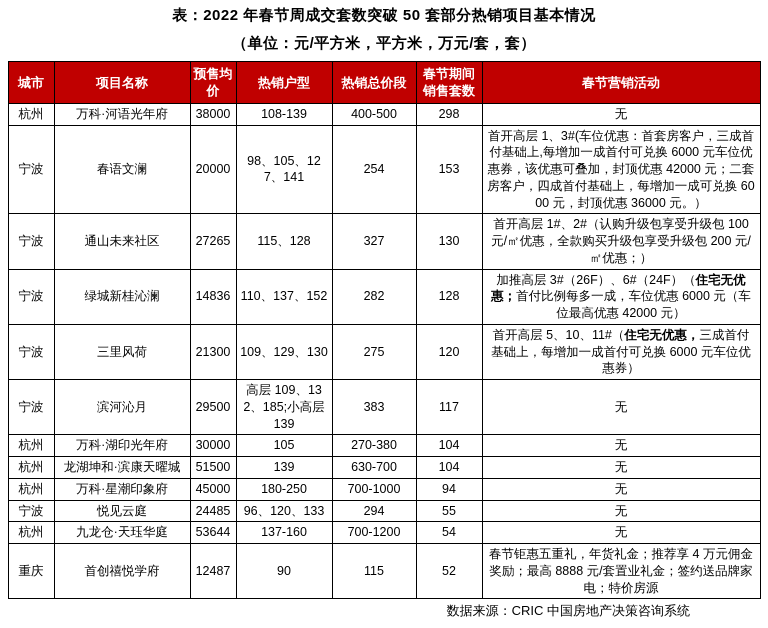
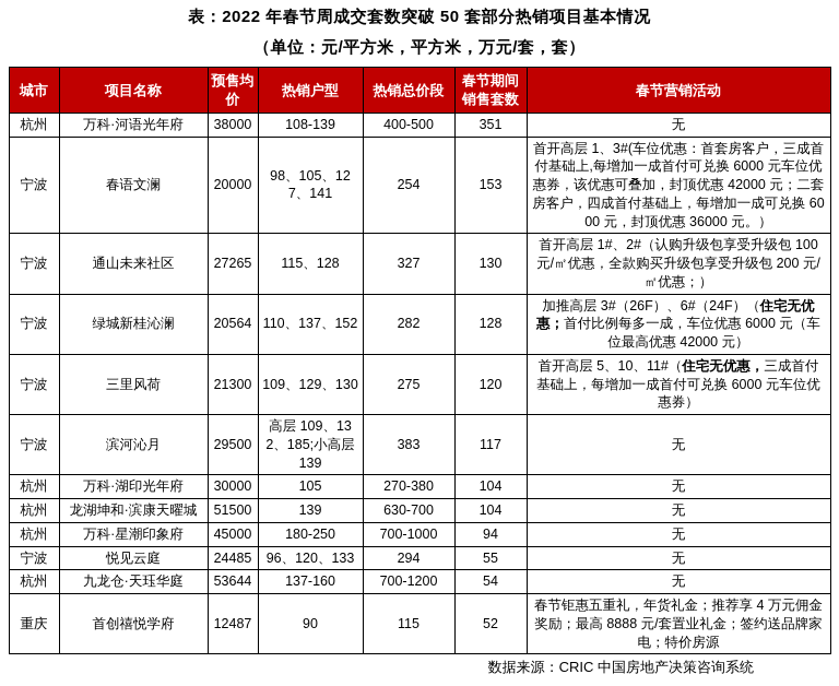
  表：2022 年春节周成交套数突破 50 套部分热销项目基本情况
  （单位：元/平方米，平方米，万元/套，套）
  城市	项目名称	预售均价	热销户型	热销总价段	春节期间销售套数	春节营销活动
- 杭州	万科·河语光年府	38000	108-139	400-500	298	无
+ 杭州	万科·河语光年府	38000	108-139	400-500	351	无
  宁波	春语文澜	20000	98、105、127、141	254	153	首开高层 1、3#(车位优惠：首套房客户，三成首付基础上,每增加一成首付可兑换 6000 元车位优惠券，该优惠可叠加，封顶优惠 42000 元；二套房客户，四成首付基础上，每增加一成可兑换 6000 元，封顶优惠 36000 元。）
  宁波	通山未来社区	27265	115、128	327	130	首开高层 1#、2#（认购升级包享受升级包 100 元/㎡优惠，全款购买升级包享受升级包 200 元/㎡优惠；）
- 宁波	绿城新桂沁澜	14836	110、137、152	282	128	加推高层 3#（26F）、6#（24F）（住宅无优惠；首付比例每多一成，车位优惠 6000 元（车位最高优惠 42000 元）
+ 宁波	绿城新桂沁澜	20564	110、137、152	282	128	加推高层 3#（26F）、6#（24F）（住宅无优惠；首付比例每多一成，车位优惠 6000 元（车位最高优惠 42000 元）
  宁波	三里风荷	21300	109、129、130	275	120	首开高层 5、10、11#（住宅无优惠，三成首付基础上，每增加一成首付可兑换 6000 元车位优惠券）
  宁波	滨河沁月	29500	高层 109、132、185;小高层 139	383	117	无
  杭州	万科·湖印光年府	30000	105	270-380	104	无
  杭州	龙湖坤和·滨康天曜城	51500	139	630-700	104	无
  杭州	万科·星潮印象府	45000	180-250	700-1000	94	无
  宁波	悦见云庭	24485	96、120、133	294	55	无
  杭州	九龙仓·天珏华庭	53644	137-160	700-1200	54	无
  重庆	首创禧悦学府	12487	90	115	52	春节钜惠五重礼，年货礼金；推荐享 4 万元佣金奖励；最高 8888 元/套置业礼金；签约送品牌家电；特价房源
  数据来源：CRIC 中国房地产决策咨询系统
